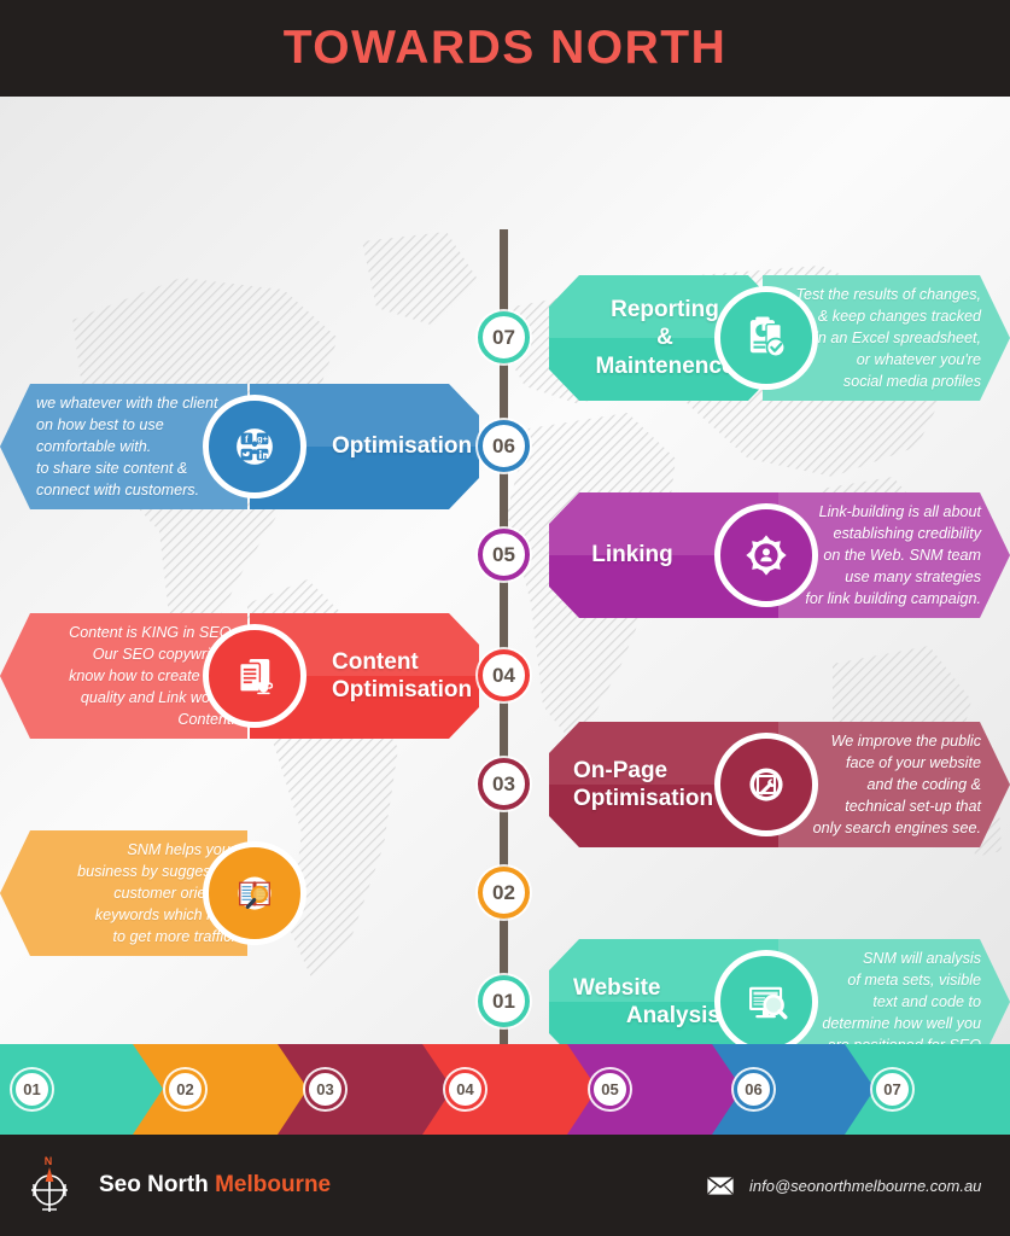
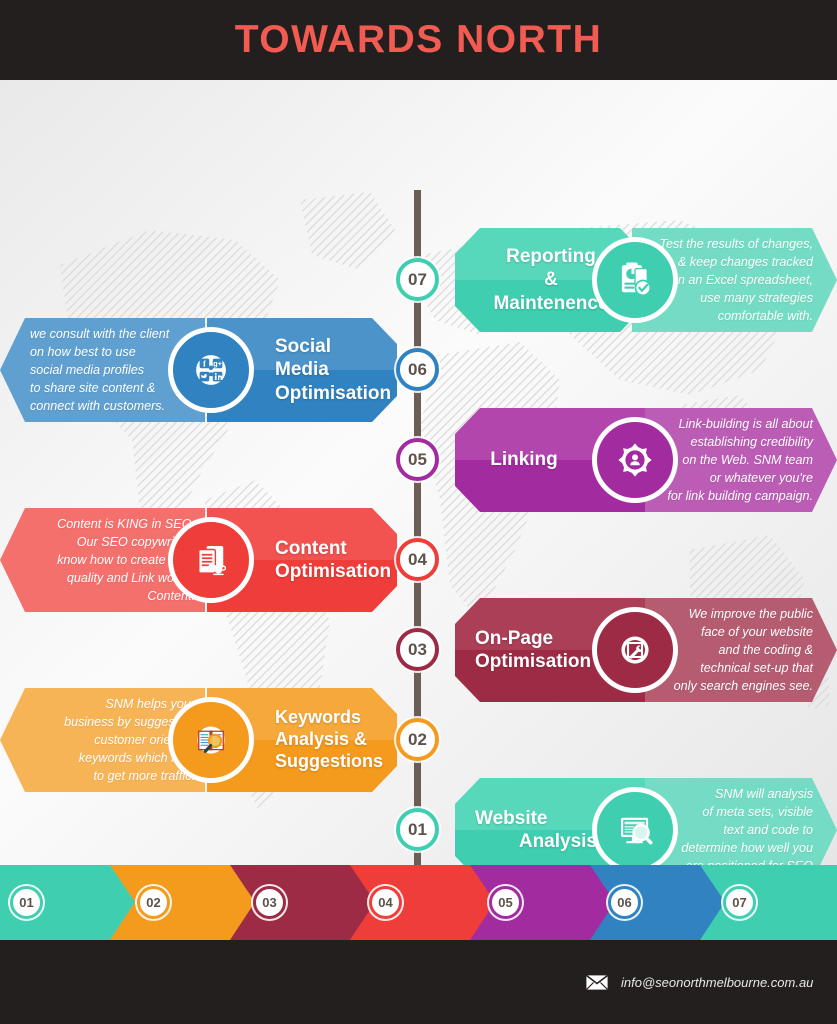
  TOWARDS NORTH
  Test the results of changes,
  & keep changes tracked
  n an Excel spreadsheet,
- or whatever you're
+ use many strategies
- social media profiles
+ comfortable with.
  Reporting
  &
  Maintenenc
  07
- we whatever with the client
+ we consult with the client
  on how best to use
- comfortable with.
+ social media profiles
  to share site content &
  connect with customers.
+ Social Media
  Optimisation
  f
  g+
  06
  Link-building is all about
  establishing credibility
  on the Web. SNM team
- use many strategies
+ or whatever you're
  for link building campaign.
  Linking
  05
  Content is KING in SE
  Our SEO copywr
  know how to create
  quality and Link wo
  Conten
  Content
  Optimisation
  04
  We improve the public
  face of your website
  and the coding &
  technical set-up that
  only search engines see.
  On-Page
  Optimisation
  03
  SNM helps yo
  business by sugge
  customer orie
  keywords which
  to get more traffi
+ Keywords
+ Analysis &
+ Suggestions
  02
  SNM will analysis
  of meta sets, visible
  text and code to
  determine how well you
  Website
  Analysis
  01
  01
  02
  03
  04
  05
  06
  07
- N
- Seo North Melbourne
  info@seonorthmelbourne.com.au
